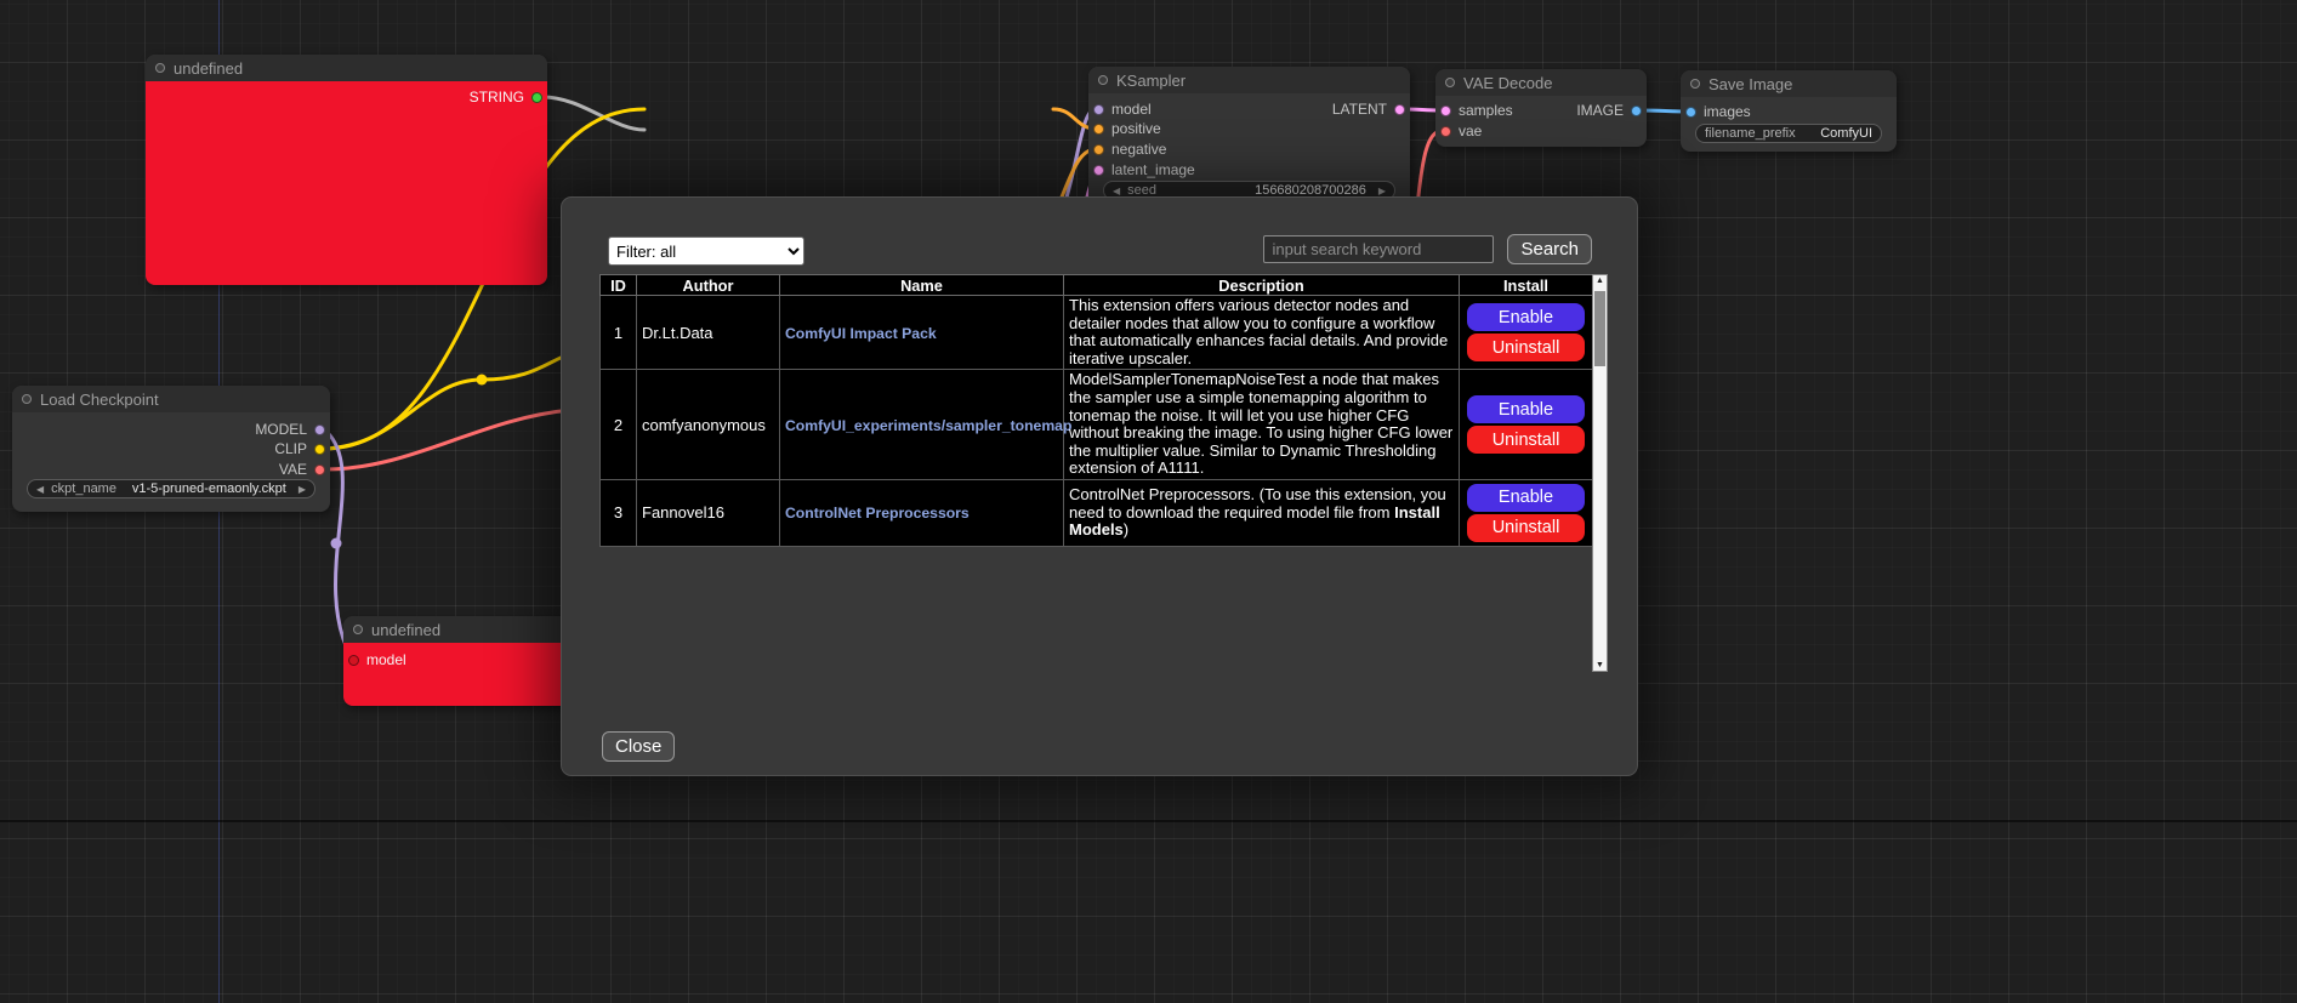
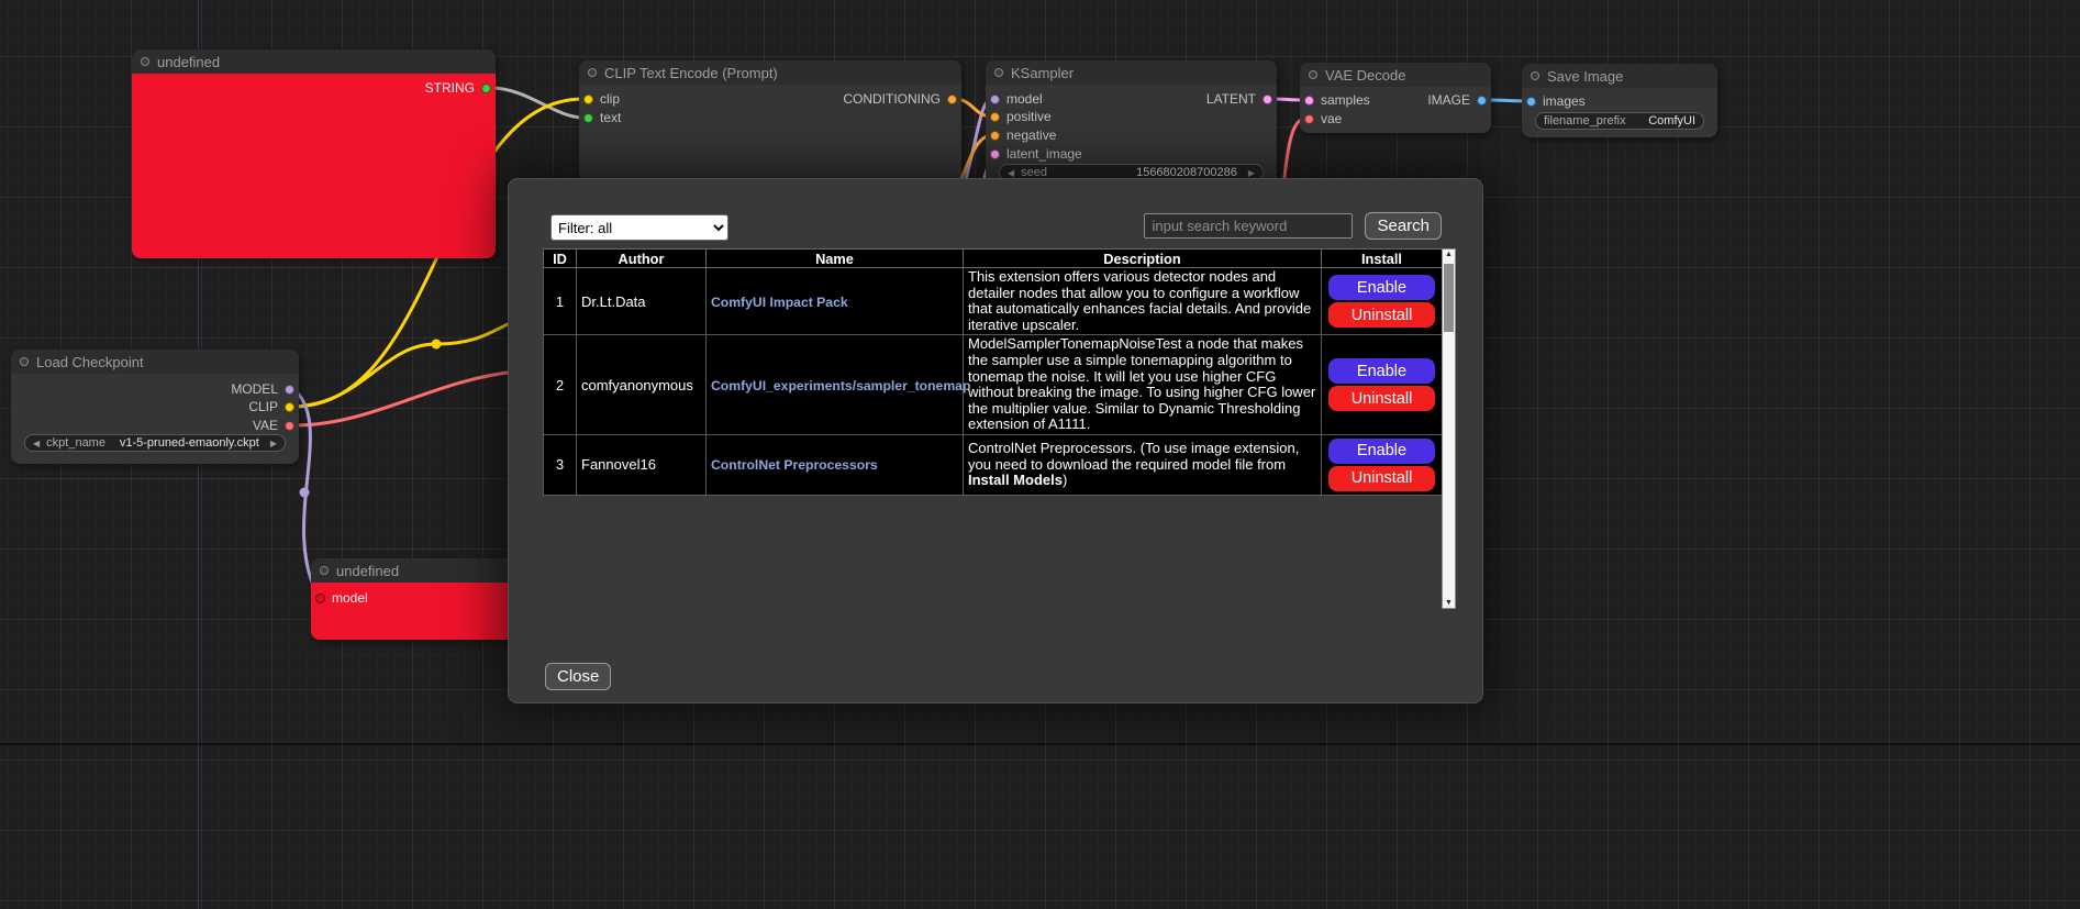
  undefined
  STRING
+ CLIP Text Encode (Prompt)
+ clip
+ text
+ CONDITIONING
  KSampler
  model
  positive
  negative
  latent_image
  LATENT
  ◀
  seed
  156680208700286
  ▶
  VAE Decode
  samples
  vae
  IMAGE
  Save Image
  images
  filename_prefix
  ComfyUI
  Load Checkpoint
  MODEL
  CLIP
  VAE
  ◀
  ckpt_name
  v1-5-pruned-emaonly.ckpt
  ▶
  undefined
  model
  Filter: all
  input search keyword
  Search
  ID	Author	Name	Description	Install
  1	Dr.Lt.Data	ComfyUI Impact Pack	This extension offers various detector nodes and detailer nodes that allow you to configure a workflow that automatically enhances facial details. And provide iterative upscaler.	Enable Uninstall
  2	comfyanonymous	ComfyUI_experiments/sampler_tonemap	ModelSamplerTonemapNoiseTest a node that makes the sampler use a simple tonemapping algorithm to tonemap the noise. It will let you use higher CFG without breaking the image. To using higher CFG lower the multiplier value. Similar to Dynamic Thresholding extension of A1111.	Enable Uninstall
- 3	Fannovel16	ControlNet Preprocessors	ControlNet Preprocessors. (To use this extension, you need to download the required model file from Install Models)	Enable Uninstall
+ 3	Fannovel16	ControlNet Preprocessors	ControlNet Preprocessors. (To use image extension, you need to download the required model file from Install Models)	Enable Uninstall
  Close
